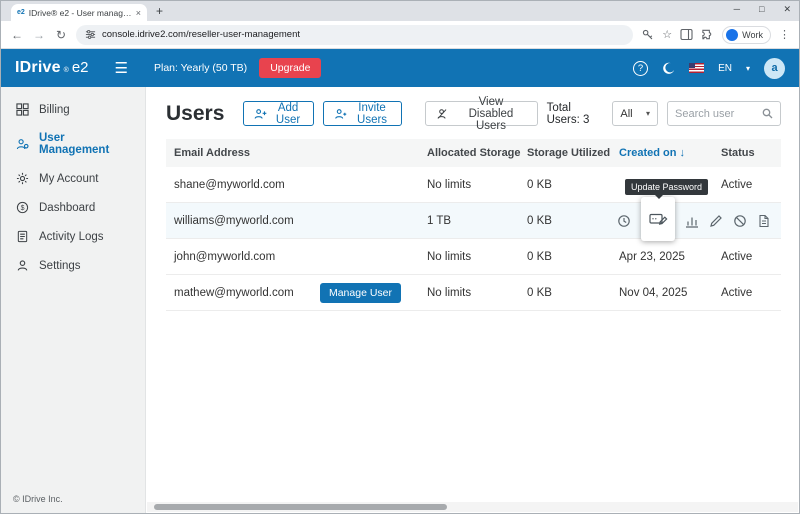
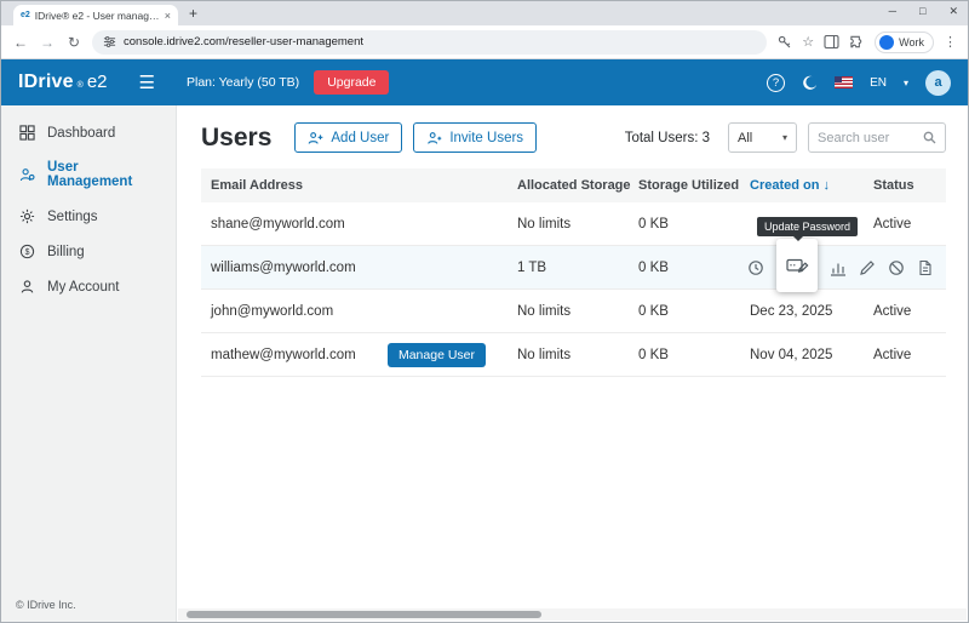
  IDrive® e2 - User managem
  ×
  +
  ─
  □
  ✕
  ←
  →
  ↻
  console.idrive2.com/reseller-user-management
  ☆
  Work
  ⋮
  IDrive
  e2
  ☰
  Plan: Yearly (50 TB)
  Upgrade
  ?
  EN
  ▾
  a
- Billing
+ Dashboard
  User Management
- My Account
+ Settings
- Dashboard
+ Billing
- Activity Logs
- Settings
+ My Account
  © IDrive Inc.
  Users
  Add User
  Invite Users
- View Disabled Users
  Total Users: 3
  All
  ▾
  Search user
  Email Address
  Allocated Storage
  Storage Utilized
  Created on
  ↓
  Status
  shane@myworld.com
  No limits
  0 KB
  Active
  williams@myworld.com
  1 TB
  0 KB
  Update Password
  john@myworld.com
  No limits
  0 KB
- Apr 23, 2025
+ Dec 23, 2025
  Active
  mathew@myworld.com
  Manage User
  No limits
  0 KB
  Nov 04, 2025
  Active
